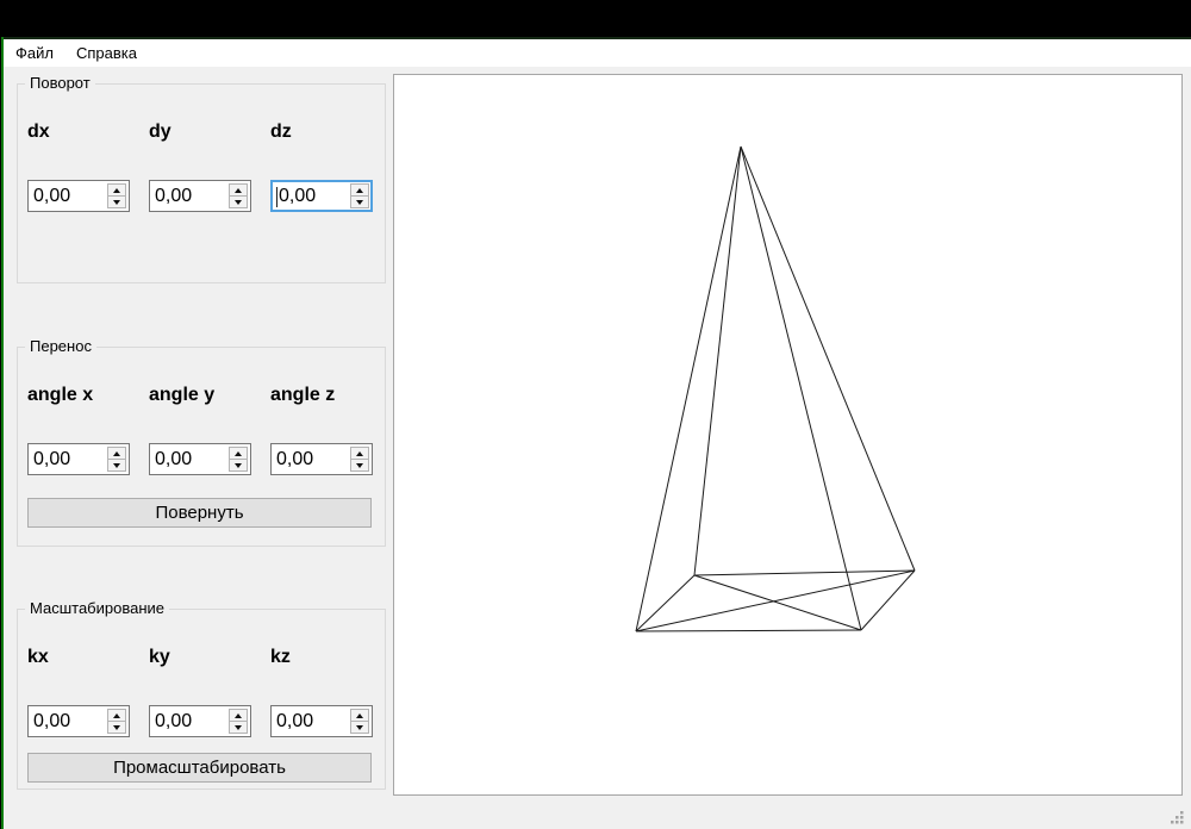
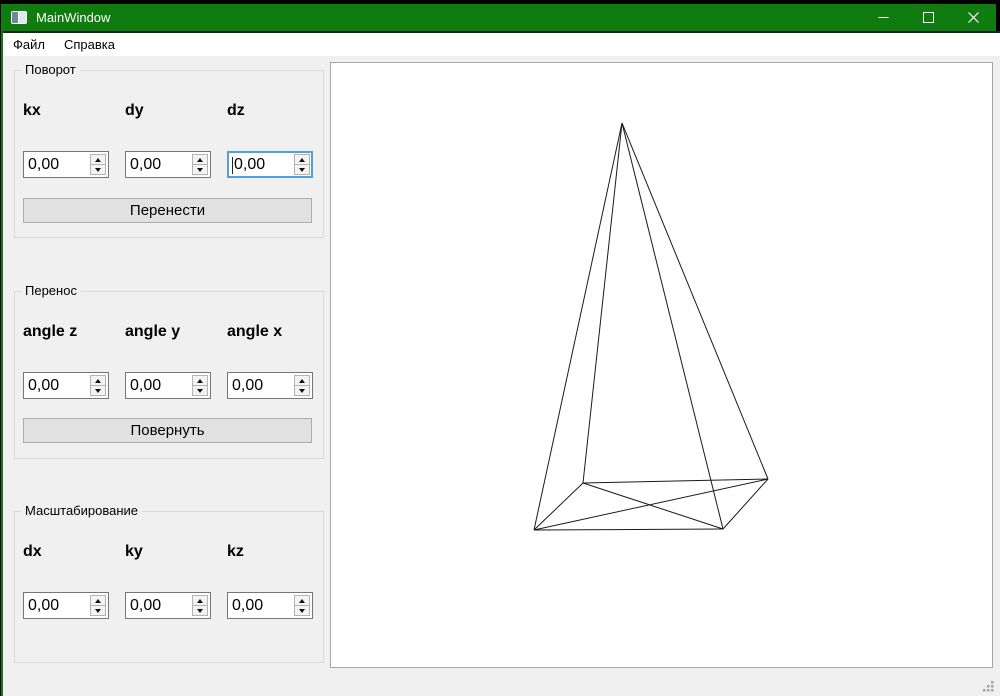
+ MainWindow
  Файл
  Справка
  Поворот
- dx
+ kx
  dy
  dz
  0,00
  0,00
  0,00
+ Перенести
  Перенос
- angle x
+ angle z
  angle y
- angle z
+ angle x
  0,00
  0,00
  0,00
  Повернуть
  Масштабирование
- kx
+ dx
  ky
  kz
  0,00
  0,00
  0,00
- Промасштабировать
